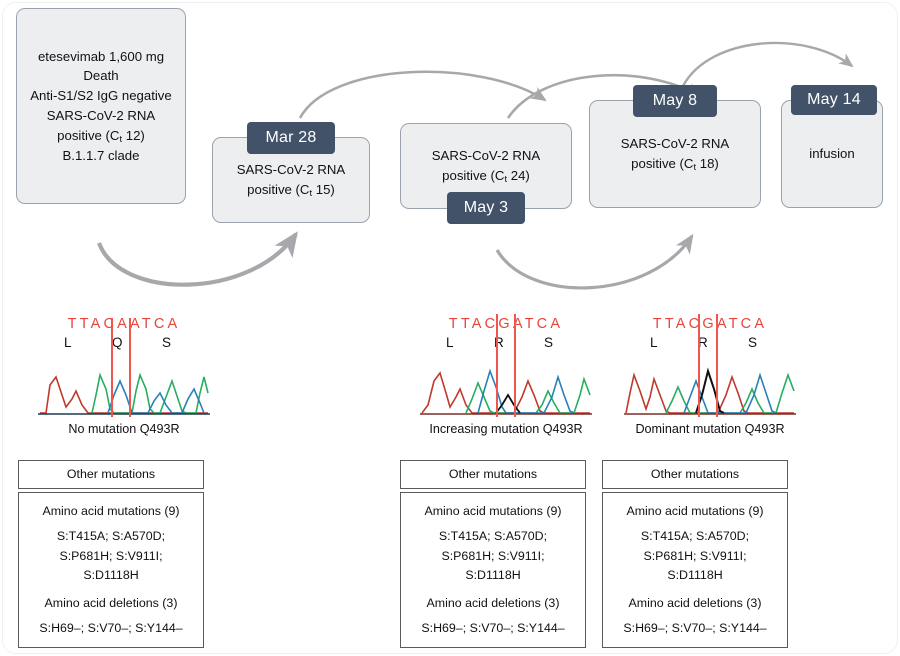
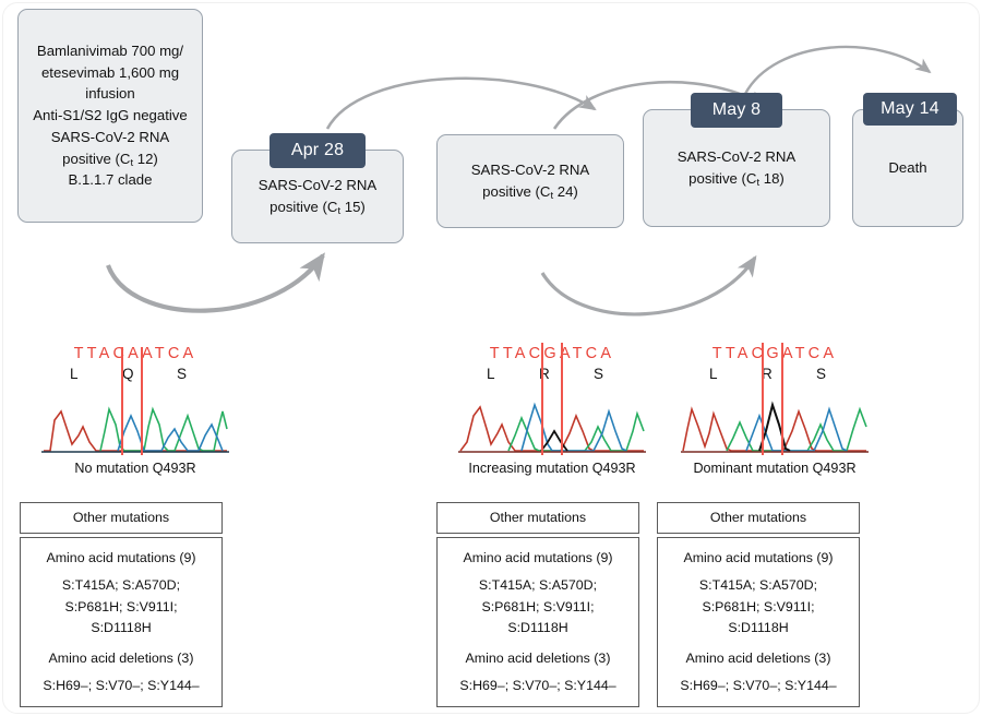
+ Bamlanivimab 700 mg/
  etesevimab 1,600 mg
- Death
+ infusion
  Anti-S1/S2 IgG negative
  SARS-CoV-2 RNA
  positive (Ct 12)
  B.1.1.7 clade
  SARS-CoV-2 RNA
  positive (Ct 15)
- Mar 28
+ Apr 28
  SARS-CoV-2 RNA
  positive (Ct 24)
- May 3
  SARS-CoV-2 RNA
  positive (Ct 18)
  May 8
- infusion
+ Death
  May 14
  TTAAATCA
  L
  Q
  S
  No mutation Q493R
  TTACGATCA
  L
  R
  S
  Increasing mutation Q493R
  TTACGATCA
  L
  R
  S
  Dominant mutation Q493R
  Other mutations
  Amino acid mutations (9)
  S:T415A; S:A570D;
  S:P681H; S:V911I;
  S:D1118H
  Amino acid deletions (3)
  S:H69–; S:V70–; S:Y144–
  Other mutations
  Amino acid mutations (9)
  S:T415A; S:A570D;
  S:P681H; S:V911I;
  S:D1118H
  Amino acid deletions (3)
  S:H69–; S:V70–; S:Y144–
  Other mutations
  Amino acid mutations (9)
  S:T415A; S:A570D;
  S:P681H; S:V911I;
  S:D1118H
  Amino acid deletions (3)
  S:H69–; S:V70–; S:Y144–
